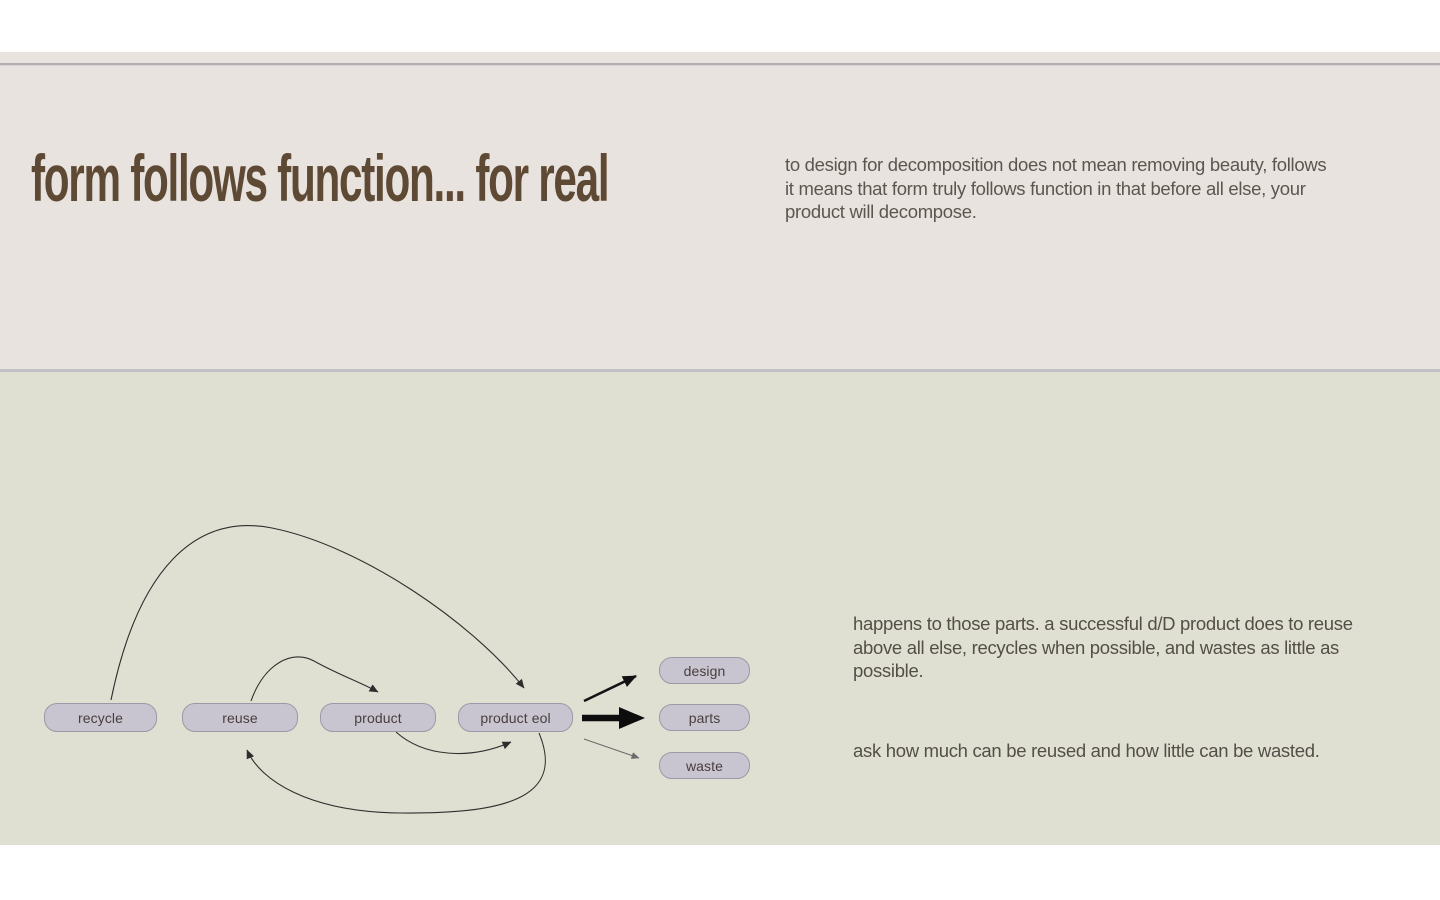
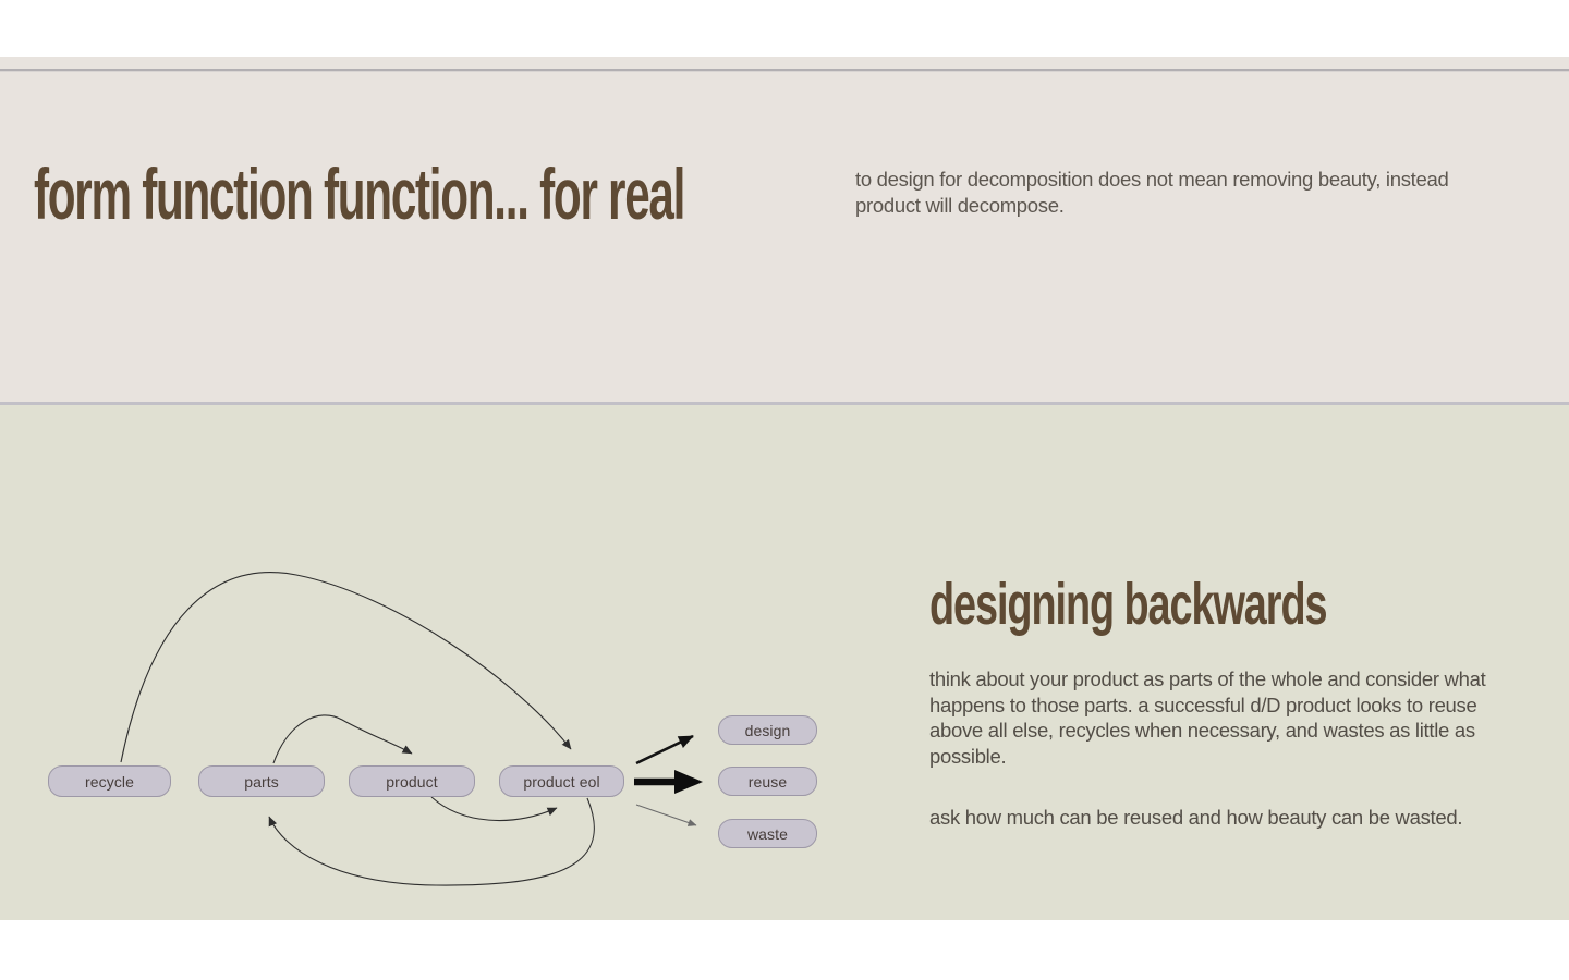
- form follows function... for real
+ form function function... for real
- to design for decomposition does not mean removing beauty, follows
+ to design for decomposition does not mean removing beauty, instead
- it means that form truly follows function in that before all else, your
  product will decompose.
  recycle
- reuse
+ parts
  product
  product eol
  design
- parts
+ reuse
  waste
+ designing backwards
+ think about your product as parts of the whole and consider what
- happens to those parts. a successful d/D product does to reuse
+ happens to those parts. a successful d/D product looks to reuse
- above all else, recycles when possible, and wastes as little as
+ above all else, recycles when necessary, and wastes as little as
  possible.
- ask how much can be reused and how little can be wasted.
+ ask how much can be reused and how beauty can be wasted.
